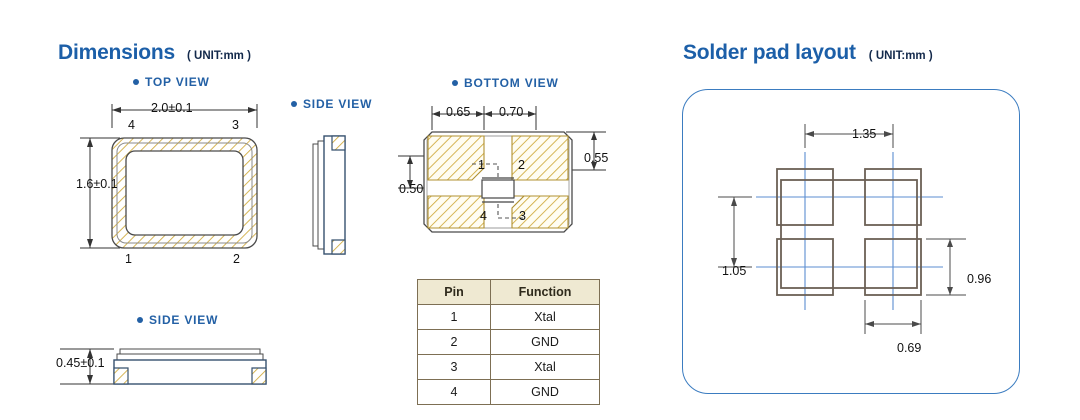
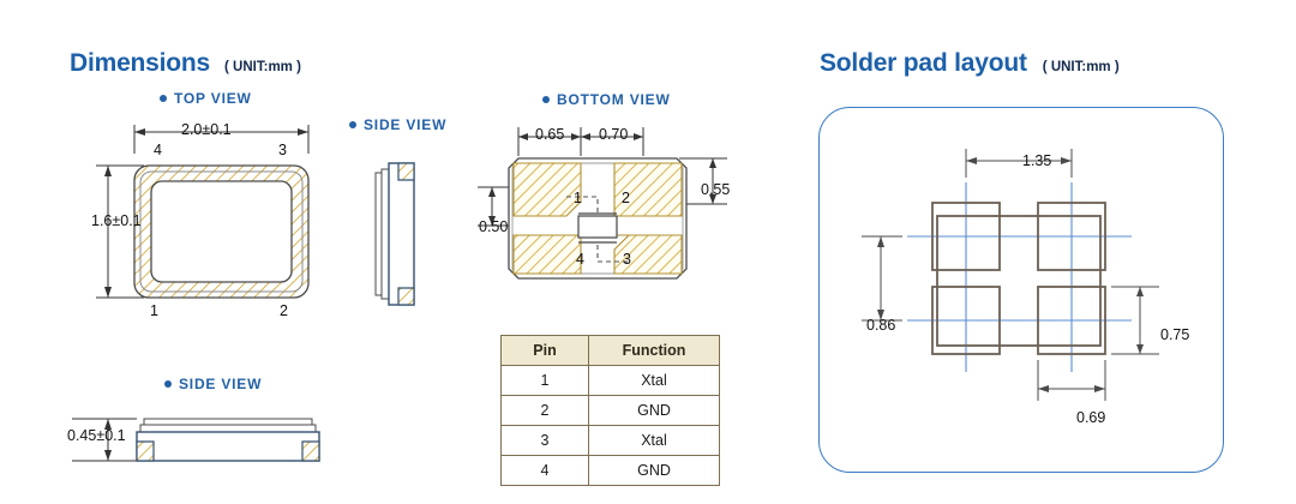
  Dimensions
  ( UNIT:mm )
  TOP VIEW
  2.0±0.1
  1.6±0.1
  4
  3
  1
  2
  SIDE VIEW
  SIDE VIEW
  0.45±0.1
  BOTTOM VIEW
  0.65
  0.70
  0.50
  0.55
  1
  2
  3
  4
  Pin	Function
  1	Xtal
  2	GND
  3	Xtal
  4	GND
  Solder pad layout
  ( UNIT:mm )
  1.35
- 1.05
+ 0.86
- 0.96
+ 0.75
  0.69
